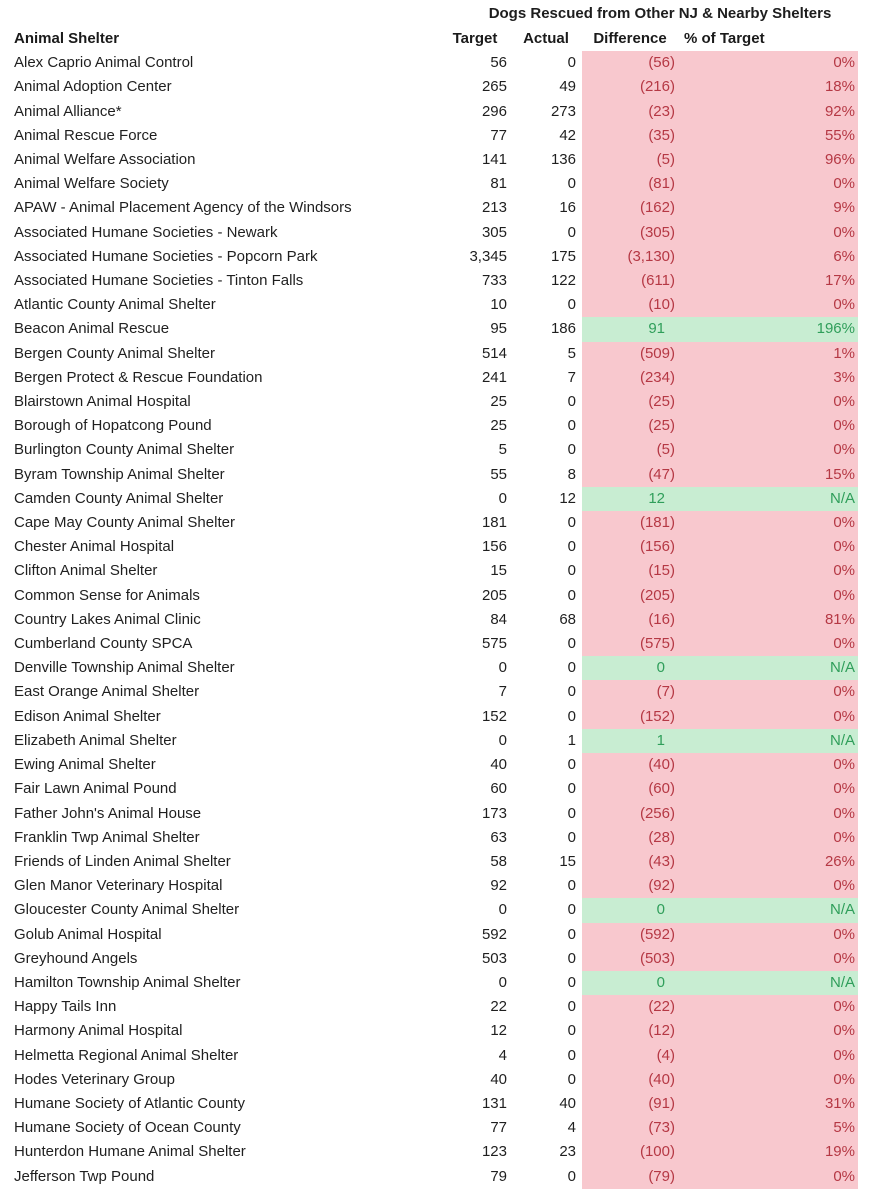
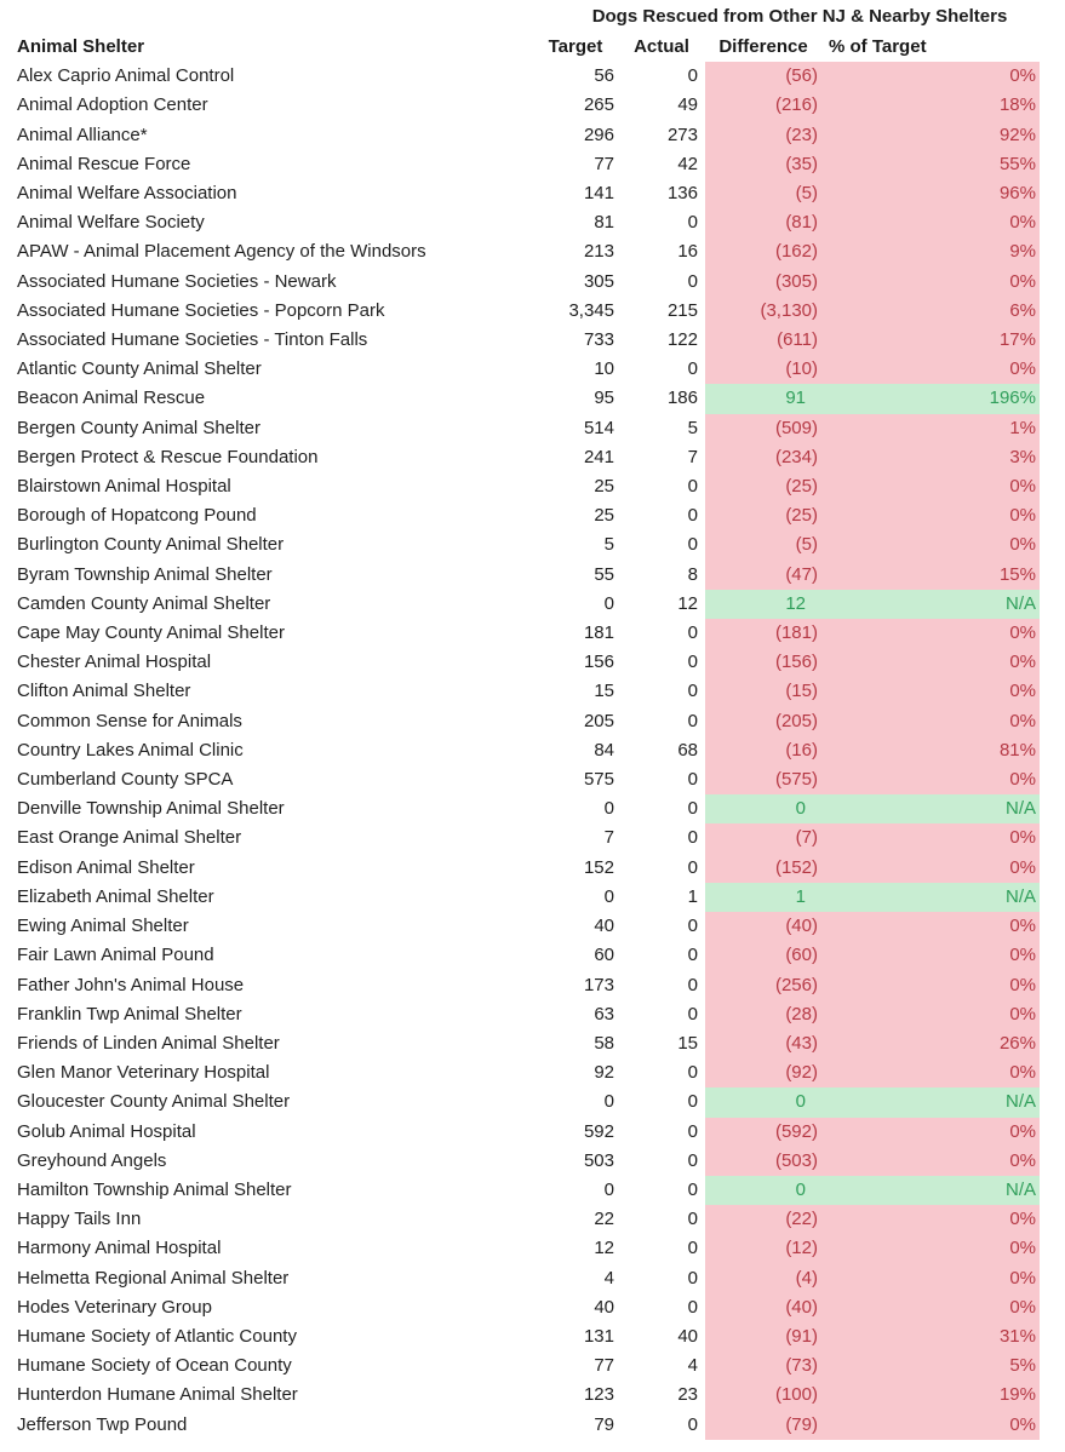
  Dogs Rescued from Other NJ & Nearby Shelters
  Animal Shelter	Target	Actual	Difference	% of Target
  Alex Caprio Animal Control	56	0	(56)	0%
  Animal Adoption Center	265	49	(216)	18%
  Animal Alliance*	296	273	(23)	92%
  Animal Rescue Force	77	42	(35)	55%
  Animal Welfare Association	141	136	(5)	96%
  Animal Welfare Society	81	0	(81)	0%
  APAW - Animal Placement Agency of the Windsors	213	16	(162)	9%
  Associated Humane Societies - Newark	305	0	(305)	0%
- Associated Humane Societies - Popcorn Park	3,345	175	(3,130)	6%
+ Associated Humane Societies - Popcorn Park	3,345	215	(3,130)	6%
  Associated Humane Societies - Tinton Falls	733	122	(611)	17%
  Atlantic County Animal Shelter	10	0	(10)	0%
  Beacon Animal Rescue	95	186	91	196%
  Bergen County Animal Shelter	514	5	(509)	1%
  Bergen Protect & Rescue Foundation	241	7	(234)	3%
  Blairstown Animal Hospital	25	0	(25)	0%
  Borough of Hopatcong Pound	25	0	(25)	0%
  Burlington County Animal Shelter	5	0	(5)	0%
  Byram Township Animal Shelter	55	8	(47)	15%
  Camden County Animal Shelter	0	12	12	N/A
  Cape May County Animal Shelter	181	0	(181)	0%
  Chester Animal Hospital	156	0	(156)	0%
  Clifton Animal Shelter	15	0	(15)	0%
  Common Sense for Animals	205	0	(205)	0%
  Country Lakes Animal Clinic	84	68	(16)	81%
  Cumberland County SPCA	575	0	(575)	0%
  Denville Township Animal Shelter	0	0	0	N/A
  East Orange Animal Shelter	7	0	(7)	0%
  Edison Animal Shelter	152	0	(152)	0%
  Elizabeth Animal Shelter	0	1	1	N/A
  Ewing Animal Shelter	40	0	(40)	0%
  Fair Lawn Animal Pound	60	0	(60)	0%
  Father John's Animal House	173	0	(256)	0%
  Franklin Twp Animal Shelter	63	0	(28)	0%
  Friends of Linden Animal Shelter	58	15	(43)	26%
  Glen Manor Veterinary Hospital	92	0	(92)	0%
  Gloucester County Animal Shelter	0	0	0	N/A
  Golub Animal Hospital	592	0	(592)	0%
  Greyhound Angels	503	0	(503)	0%
  Hamilton Township Animal Shelter	0	0	0	N/A
  Happy Tails Inn	22	0	(22)	0%
  Harmony Animal Hospital	12	0	(12)	0%
  Helmetta Regional Animal Shelter	4	0	(4)	0%
  Hodes Veterinary Group	40	0	(40)	0%
  Humane Society of Atlantic County	131	40	(91)	31%
  Humane Society of Ocean County	77	4	(73)	5%
  Hunterdon Humane Animal Shelter	123	23	(100)	19%
  Jefferson Twp Pound	79	0	(79)	0%
